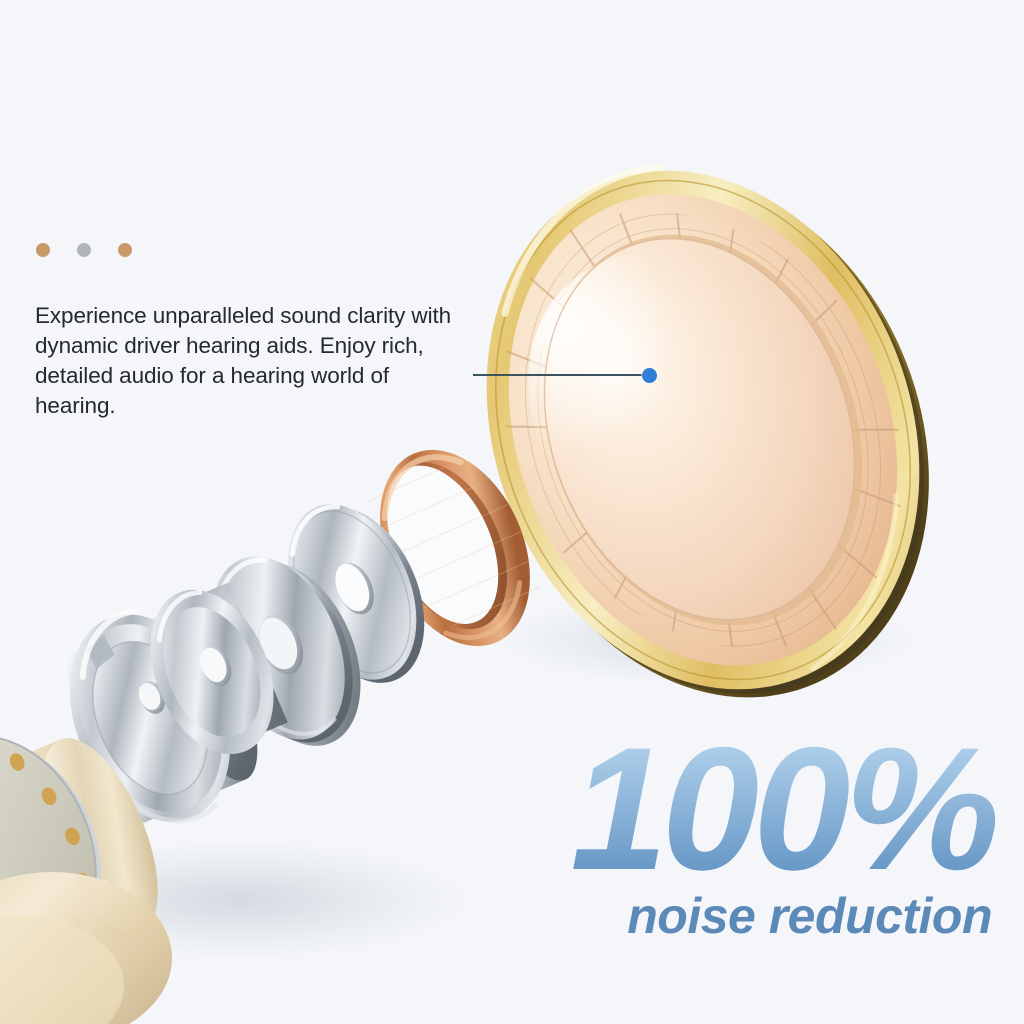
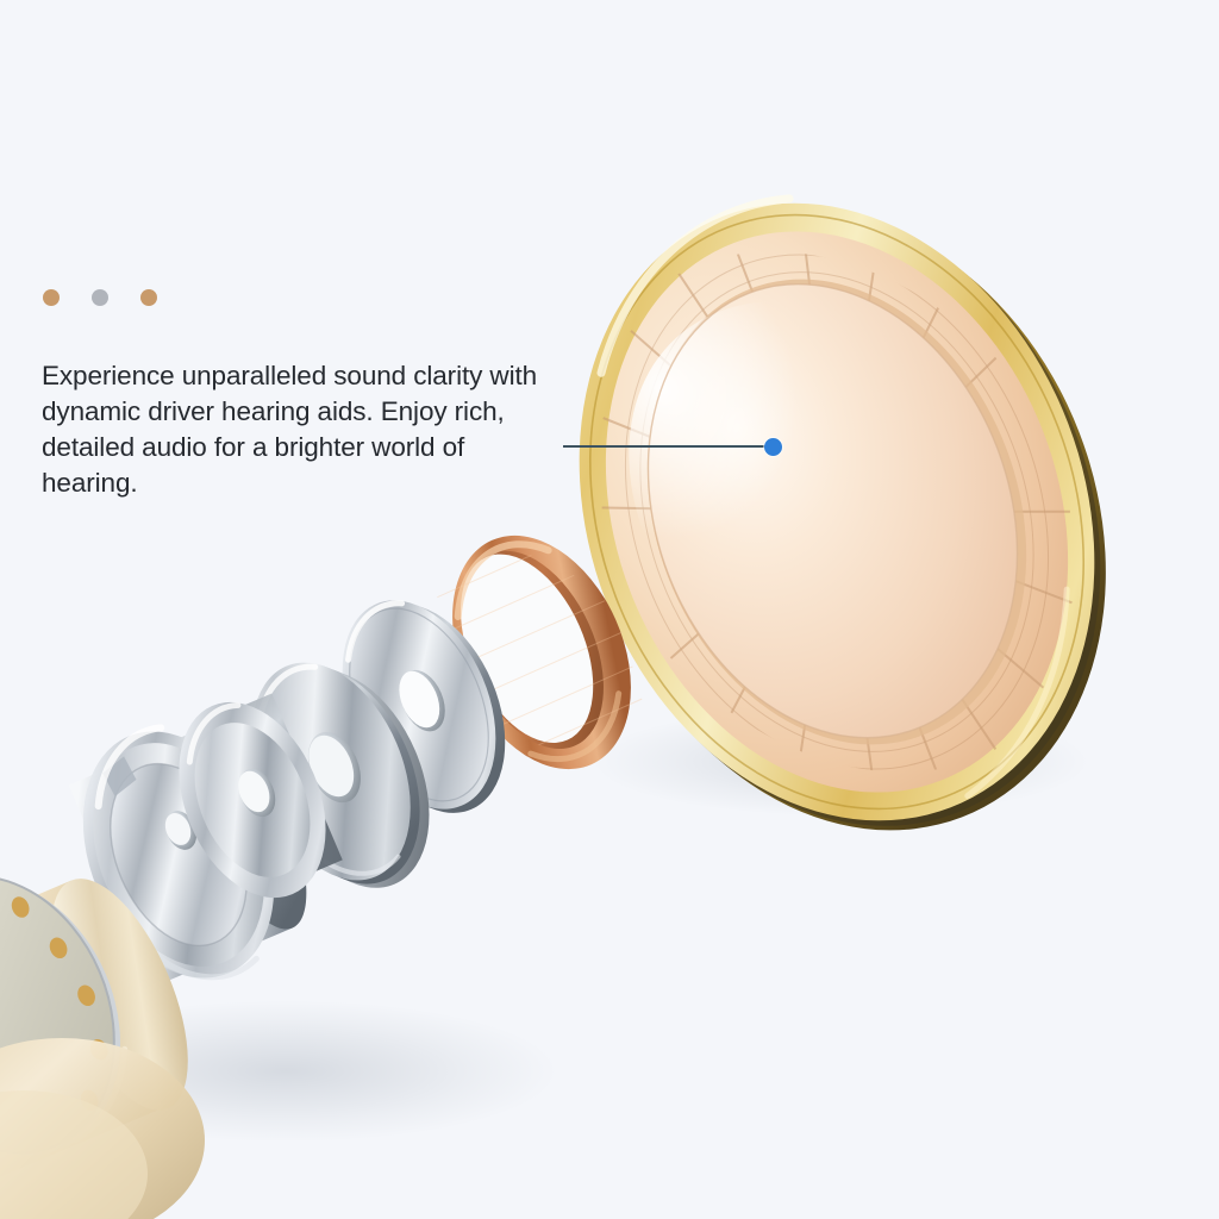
- Experience unparalleled sound clarity with dynamic driver hearing aids. Enjoy rich, detailed audio for a hearing world of hearing.
+ Experience unparalleled sound clarity with dynamic driver hearing aids. Enjoy rich, detailed audio for a brighter world of hearing.
- 100%
- noise reduction
